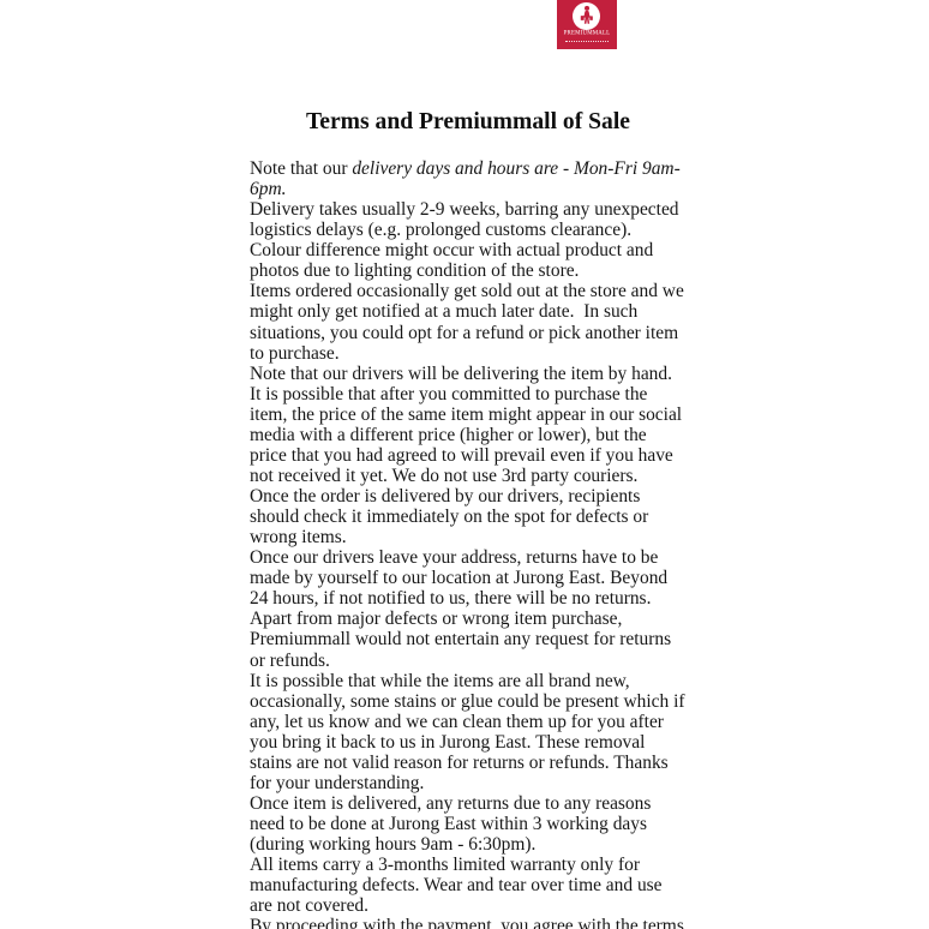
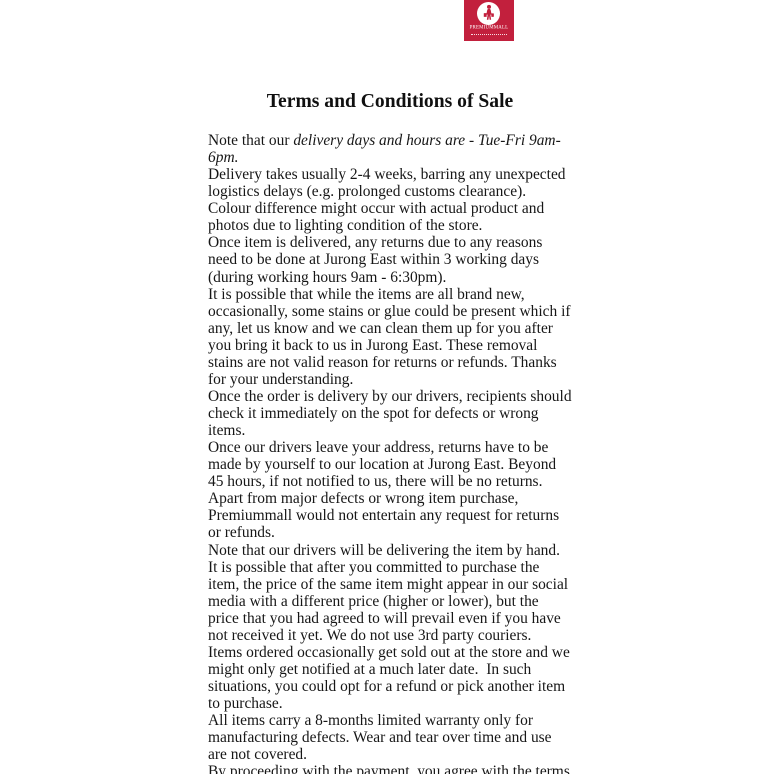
- Terms and Premiummall of Sale
+ Terms and Conditions of Sale
- Note that our delivery days and hours are - Mon-Fri 9am-6pm.
+ Note that our delivery days and hours are - Tue-Fri 9am-6pm.
- Delivery takes usually 2-9 weeks, barring any unexpected logistics delays (e.g. prolonged customs clearance).
+ Delivery takes usually 2-4 weeks, barring any unexpected logistics delays (e.g. prolonged customs clearance).
  Colour difference might occur with actual product and photos due to lighting condition of the store.
- Items ordered occasionally get sold out at the store and we might only get notified at a much later date. In such situations, you could opt for a refund or pick another item to purchase.
+ Once item is delivered, any returns due to any reasons need to be done at Jurong East within 3 working days (during working hours 9am - 6:30pm).
- Note that our drivers will be delivering the item by hand. It is possible that after you committed to purchase the item, the price of the same item might appear in our social media with a different price (higher or lower), but the price that you had agreed to will prevail even if you have not received it yet. We do not use 3rd party couriers.
+ It is possible that while the items are all brand new, occasionally, some stains or glue could be present which if any, let us know and we can clean them up for you after you bring it back to us in Jurong East. These removal stains are not valid reason for returns or refunds. Thanks for your understanding.
- Once the order is delivered by our drivers, recipients should check it immediately on the spot for defects or wrong items.
+ Once the order is delivery by our drivers, recipients should check it immediately on the spot for defects or wrong items.
- Once our drivers leave your address, returns have to be made by yourself to our location at Jurong East. Beyond 24 hours, if not notified to us, there will be no returns. Apart from major defects or wrong item purchase, Premiummall would not entertain any request for returns or refunds.
+ Once our drivers leave your address, returns have to be made by yourself to our location at Jurong East. Beyond 45 hours, if not notified to us, there will be no returns. Apart from major defects or wrong item purchase, Premiummall would not entertain any request for returns or refunds.
- It is possible that while the items are all brand new, occasionally, some stains or glue could be present which if any, let us know and we can clean them up for you after you bring it back to us in Jurong East. These removal stains are not valid reason for returns or refunds. Thanks for your understanding.
+ Note that our drivers will be delivering the item by hand. It is possible that after you committed to purchase the item, the price of the same item might appear in our social media with a different price (higher or lower), but the price that you had agreed to will prevail even if you have not received it yet. We do not use 3rd party couriers.
- Once item is delivered, any returns due to any reasons need to be done at Jurong East within 3 working days (during working hours 9am - 6:30pm).
+ Items ordered occasionally get sold out at the store and we might only get notified at a much later date. In such situations, you could opt for a refund or pick another item to purchase.
- All items carry a 3-months limited warranty only for manufacturing defects. Wear and tear over time and use are not covered.
+ All items carry a 8-months limited warranty only for manufacturing defects. Wear and tear over time and use are not covered.
  By proceeding with the payment, you agree with the terms
